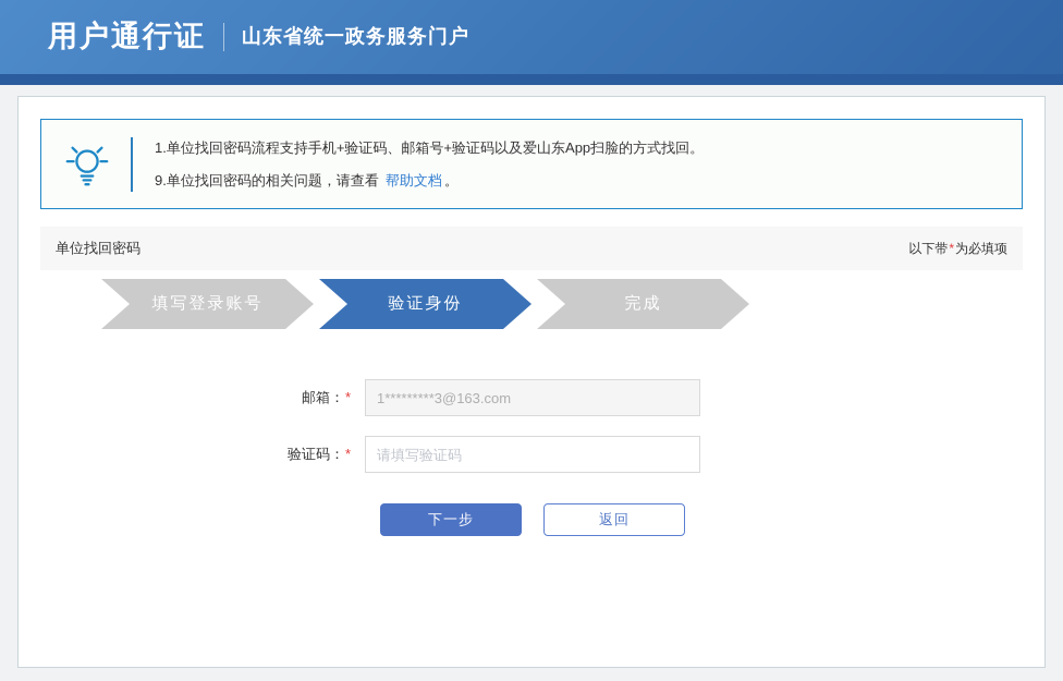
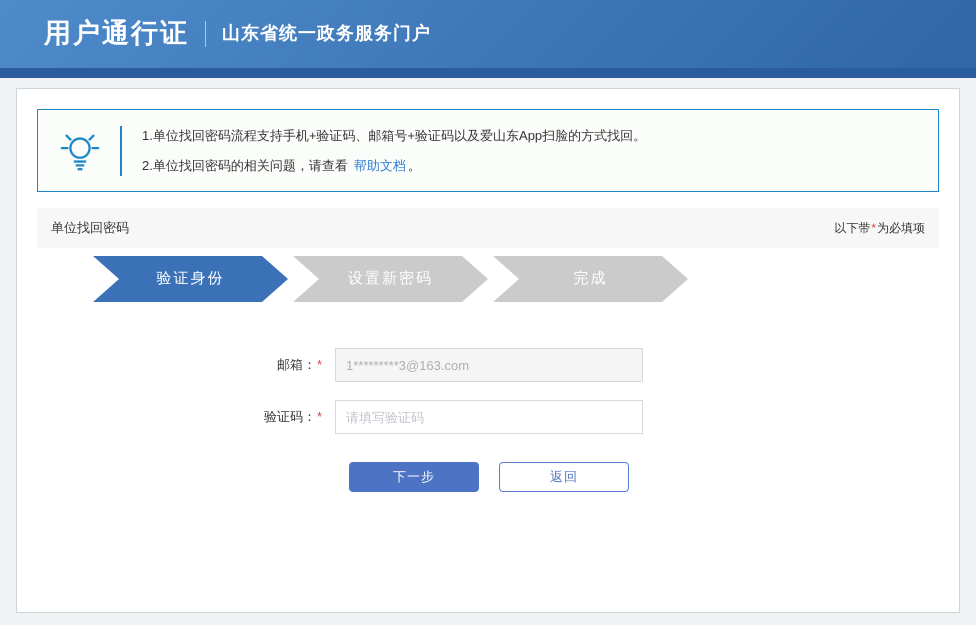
  用户通行证
  山东省统一政务服务门户
  1.单位找回密码流程支持手机+验证码、邮箱号+验证码以及爱山东App扫脸的方式找回。
- 9.单位找回密码的相关问题，请查看 帮助文档 。
+ 2.单位找回密码的相关问题，请查看 帮助文档 。
  单位找回密码
  以下带*为必填项
- 填写登录账号
  验证身份
+ 设置新密码
  完成
  邮箱：*
  1*********3@163.com
  验证码：*
  请填写验证码
  下一步
  返回
